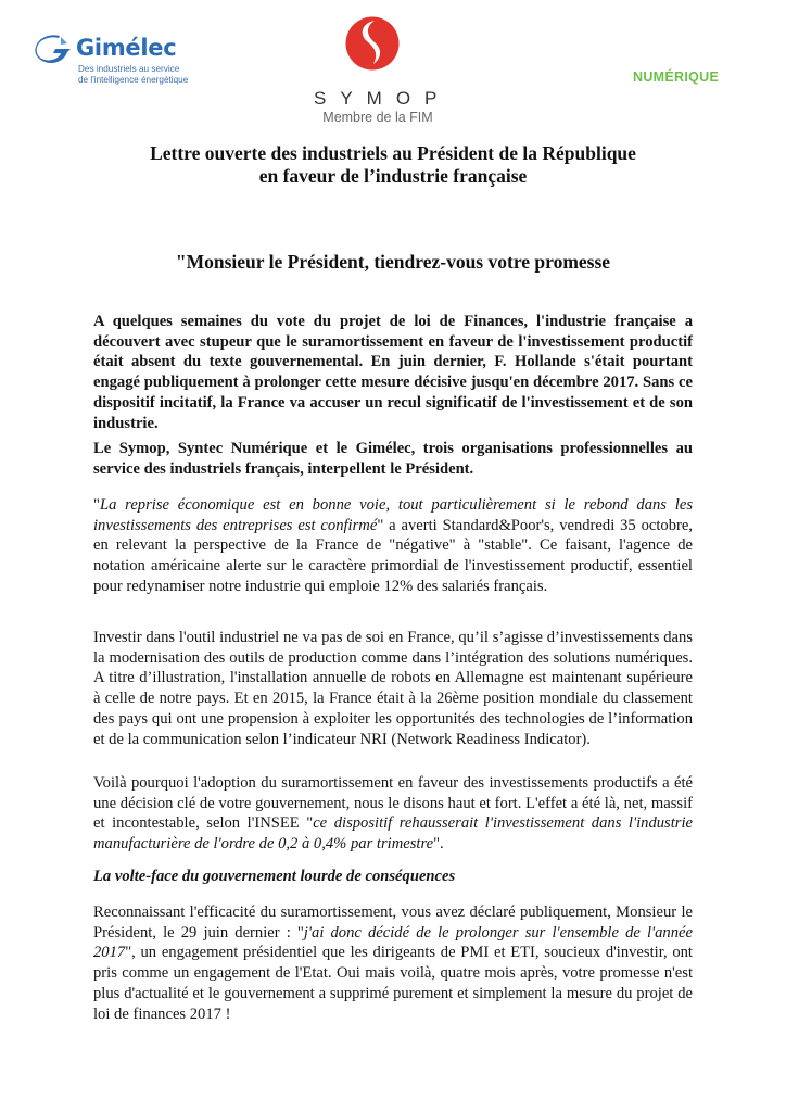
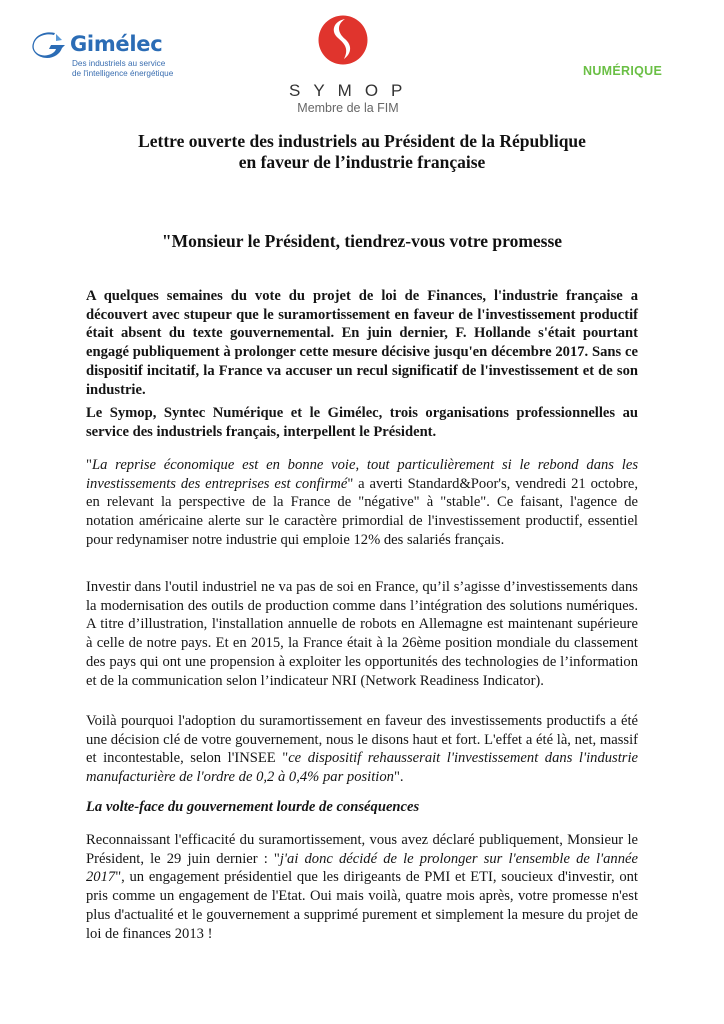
  Gimélec
  Des industriels au service
  de l'intelligence énergétique
  SYMOP
  Membre de la FIM
  NUMÉRIQUE
  Lettre ouverte des industriels au Président de la République
  en faveur de l’industrie française
  "Monsieur le Président, tiendrez-vous votre promesse
  A quelques semaines du vote du projet de loi de Finances, l'industrie française a découvert avec stupeur que le suramortissement en faveur de l'investissement productif était absent du texte gouvernemental. En juin dernier, F. Hollande s'était pourtant engagé publiquement à prolonger cette mesure décisive jusqu'en décembre 2017. Sans ce dispositif incitatif, la France va accuser un recul significatif de l'investissement et de son industrie.
  Le Symop, Syntec Numérique et le Gimélec, trois organisations professionnelles au service des industriels français, interpellent le Président.
- "La reprise économique est en bonne voie, tout particulièrement si le rebond dans les investissements des entreprises est confirmé" a averti Standard&Poor's, vendredi 35 octobre, en relevant la perspective de la France de "négative" à "stable". Ce faisant, l'agence de notation américaine alerte sur le caractère primordial de l'investissement productif, essentiel pour redynamiser notre industrie qui emploie 12% des salariés français.
+ "La reprise économique est en bonne voie, tout particulièrement si le rebond dans les investissements des entreprises est confirmé" a averti Standard&Poor's, vendredi 21 octobre, en relevant la perspective de la France de "négative" à "stable". Ce faisant, l'agence de notation américaine alerte sur le caractère primordial de l'investissement productif, essentiel pour redynamiser notre industrie qui emploie 12% des salariés français.
  Investir dans l'outil industriel ne va pas de soi en France, qu’il s’agisse d’investissements dans la modernisation des outils de production comme dans l’intégration des solutions numériques. A titre d’illustration, l'installation annuelle de robots en Allemagne est maintenant supérieure à celle de notre pays. Et en 2015, la France était à la 26ème position mondiale du classement des pays qui ont une propension à exploiter les opportunités des technologies de l’information et de la communication selon l’indicateur NRI (Network Readiness Indicator).
- Voilà pourquoi l'adoption du suramortissement en faveur des investissements productifs a été une décision clé de votre gouvernement, nous le disons haut et fort. L'effet a été là, net, massif et incontestable, selon l'INSEE "ce dispositif rehausserait l'investissement dans l'industrie manufacturière de l'ordre de 0,2 à 0,4% par trimestre".
+ Voilà pourquoi l'adoption du suramortissement en faveur des investissements productifs a été une décision clé de votre gouvernement, nous le disons haut et fort. L'effet a été là, net, massif et incontestable, selon l'INSEE "ce dispositif rehausserait l'investissement dans l'industrie manufacturière de l'ordre de 0,2 à 0,4% par position".
  La volte-face du gouvernement lourde de conséquences
- Reconnaissant l'efficacité du suramortissement, vous avez déclaré publiquement, Monsieur le Président, le 29 juin dernier : "j'ai donc décidé de le prolonger sur l'ensemble de l'année 2017", un engagement présidentiel que les dirigeants de PMI et ETI, soucieux d'investir, ont pris comme un engagement de l'Etat. Oui mais voilà, quatre mois après, votre promesse n'est plus d'actualité et le gouvernement a supprimé purement et simplement la mesure du projet de loi de finances 2017 !
+ Reconnaissant l'efficacité du suramortissement, vous avez déclaré publiquement, Monsieur le Président, le 29 juin dernier : "j'ai donc décidé de le prolonger sur l'ensemble de l'année 2017", un engagement présidentiel que les dirigeants de PMI et ETI, soucieux d'investir, ont pris comme un engagement de l'Etat. Oui mais voilà, quatre mois après, votre promesse n'est plus d'actualité et le gouvernement a supprimé purement et simplement la mesure du projet de loi de finances 2013 !
